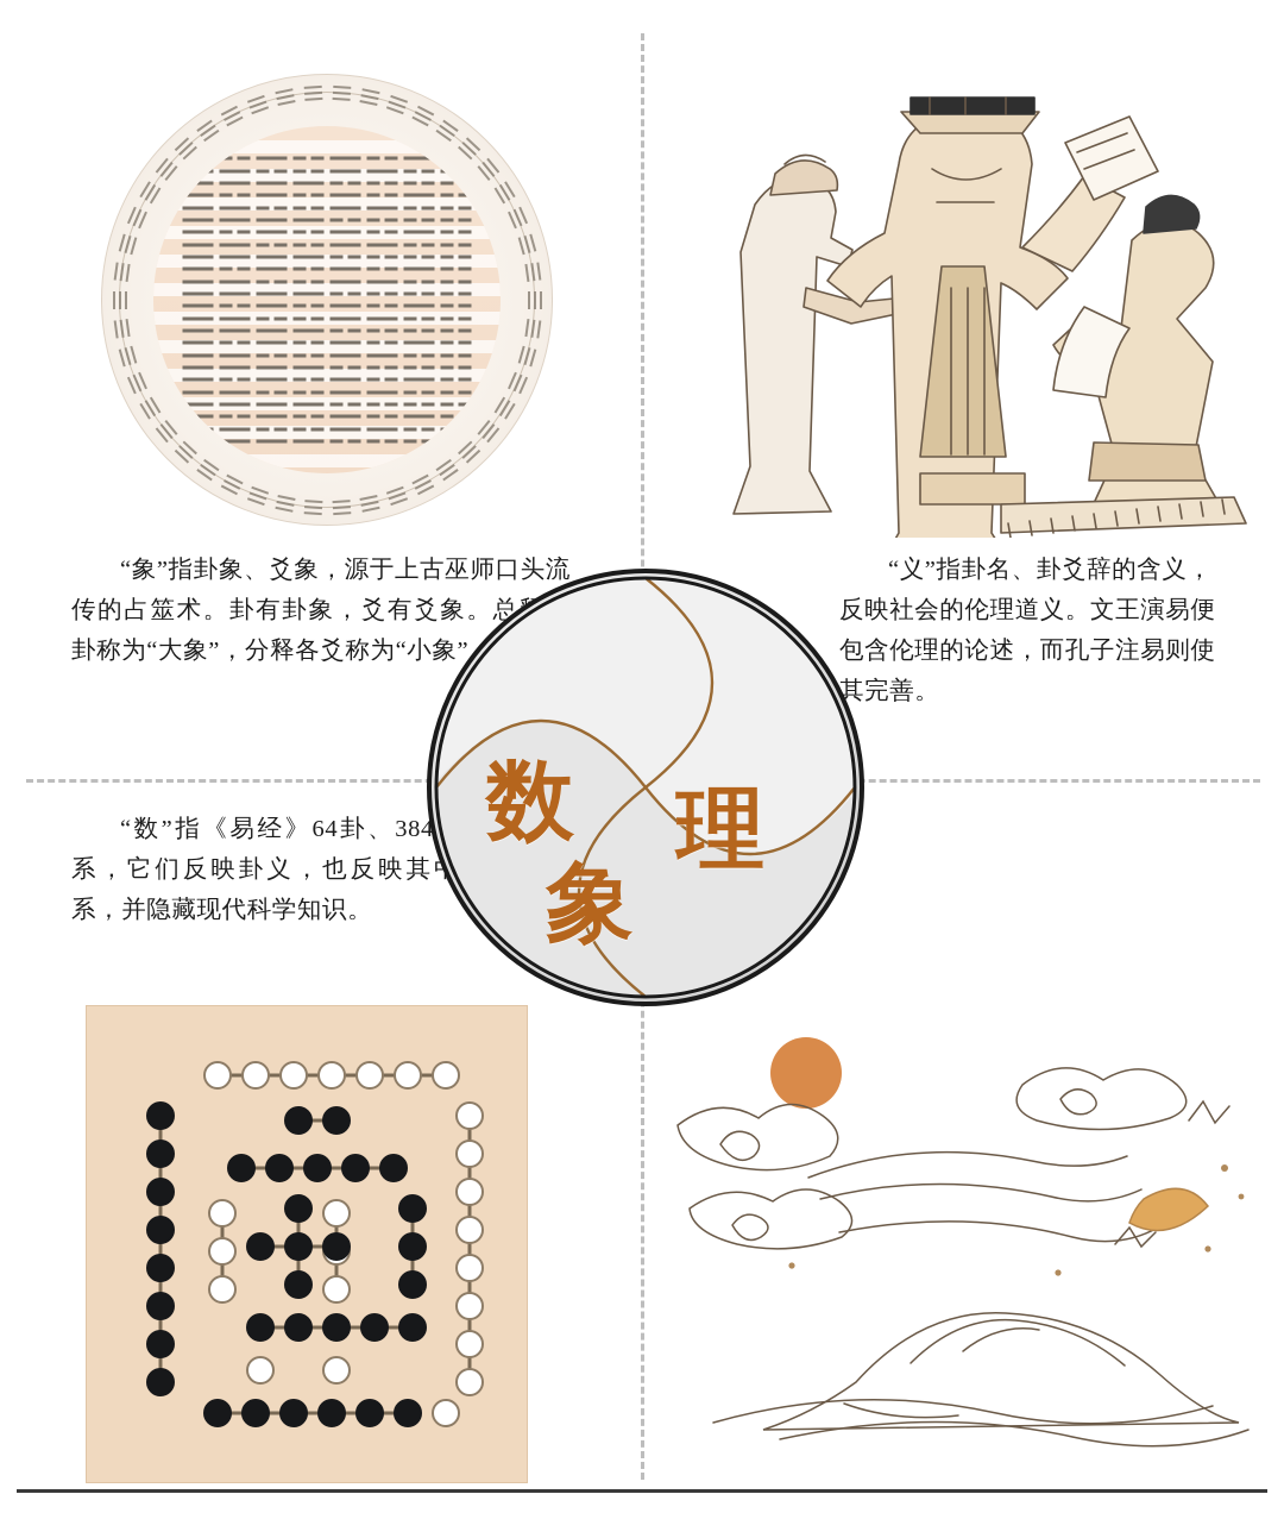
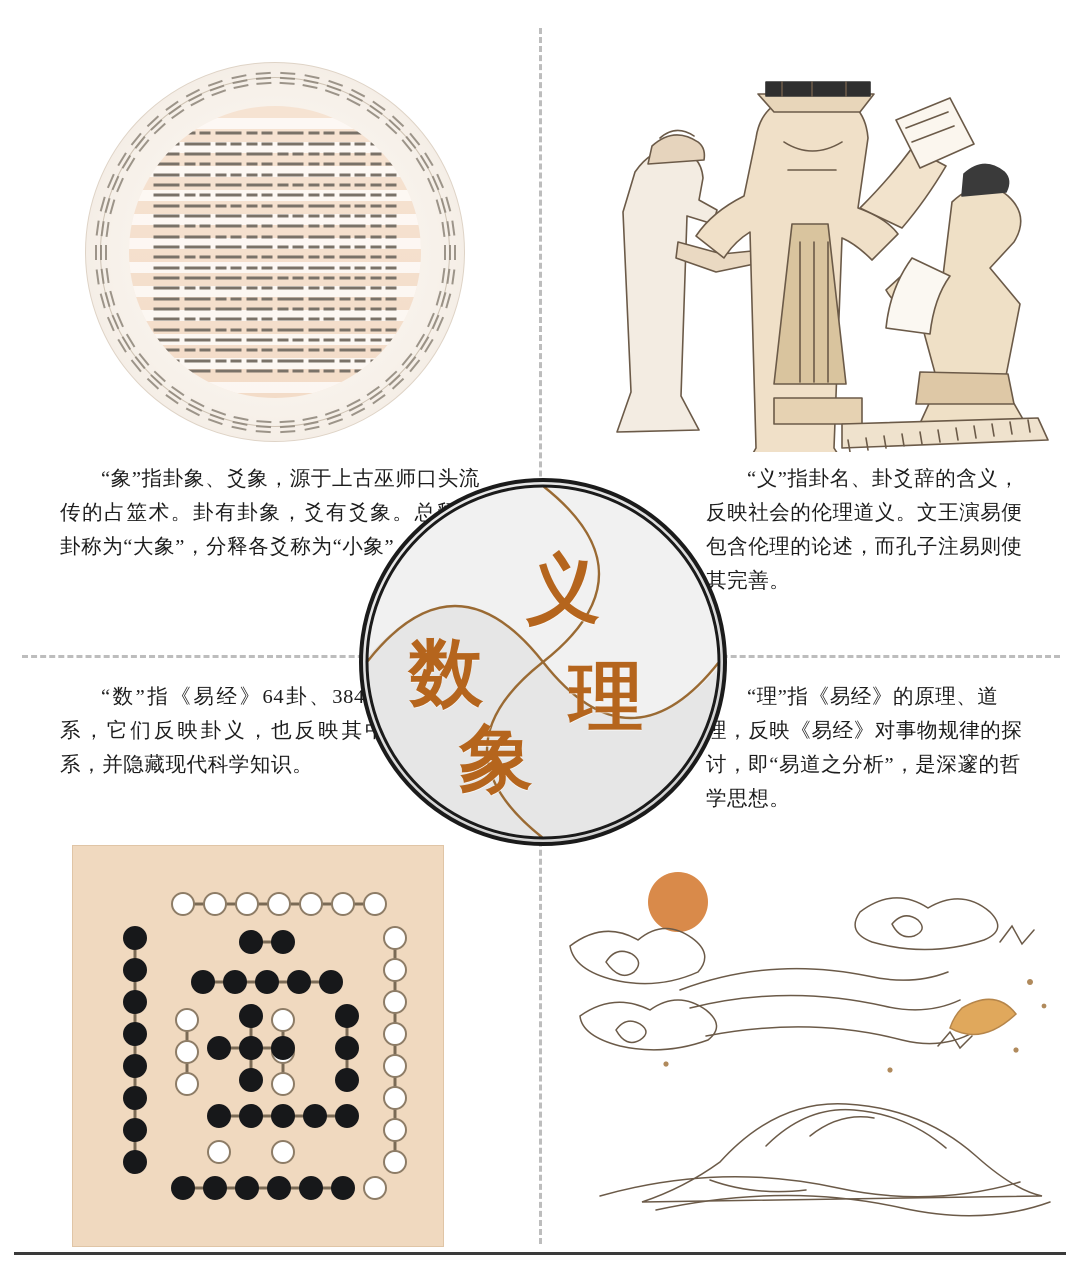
  “象”指卦象、爻象，源于上古巫师口头流传的占筮术。卦有卦象，爻有爻象。总卦称为“大象”，分释各爻称为“小象”
  “义”指卦名、卦爻辞的含义，反映社会的伦理道义。文王演易便包含伦理的论述，而孔子注易则使其完善。
  “数”指《易经》64卦、384系，它们反映卦义，也反映其系，并隐藏现代科学知识。
+ “理”指《易经》的原理、道理，反映《易经》对事物规律的探讨，即“易道之分析”，是深邃的哲学思想。
+ 义
  数
  理
  象
